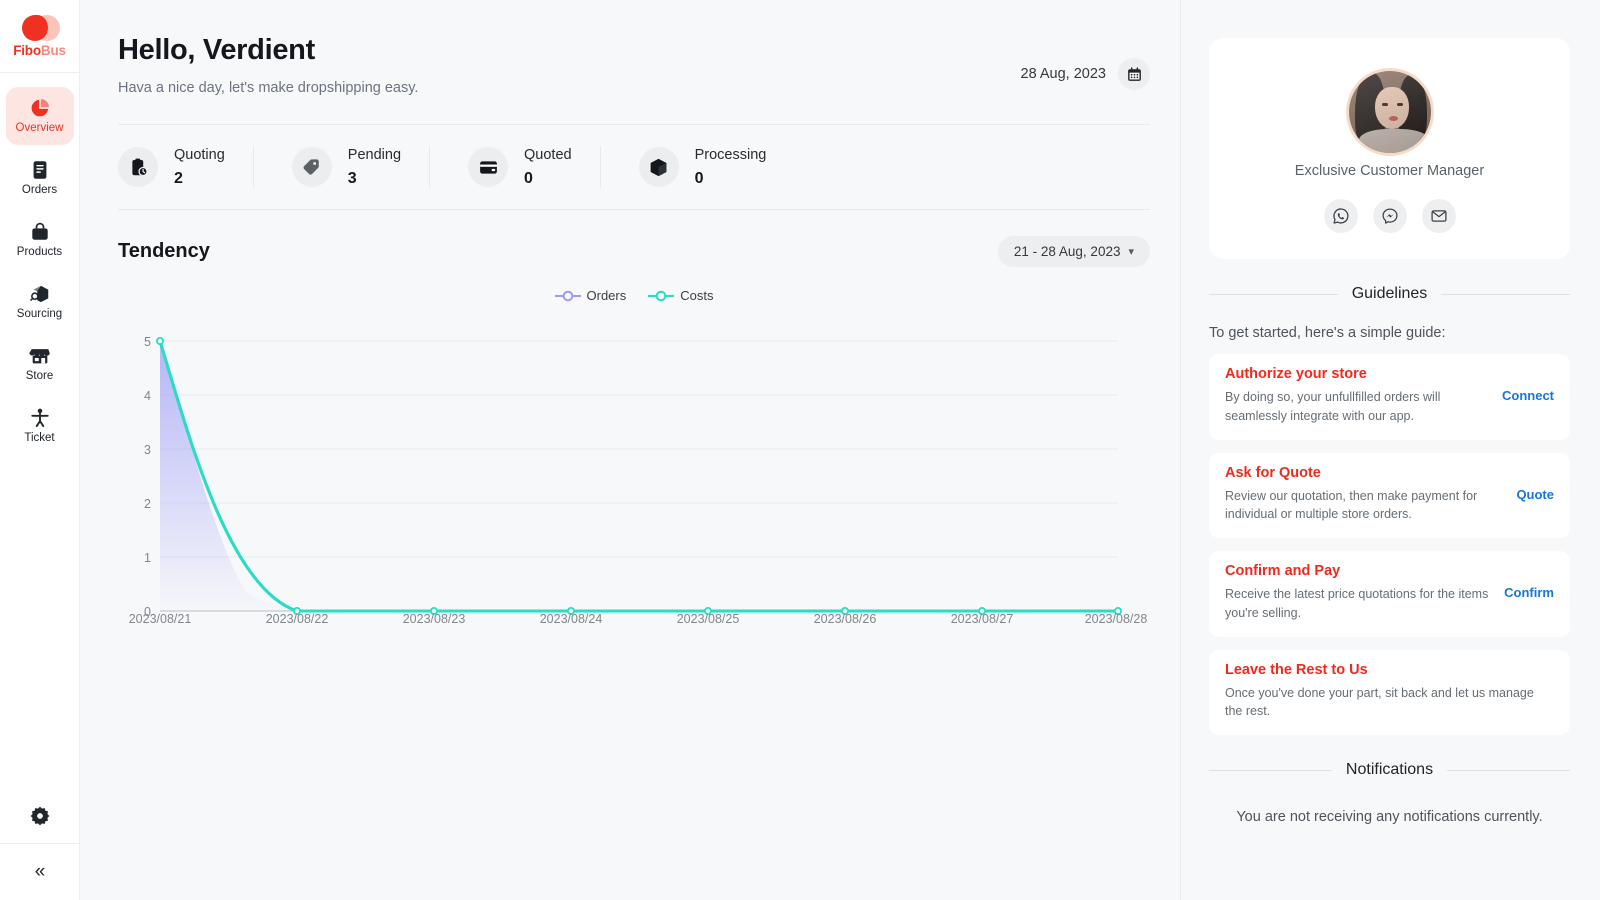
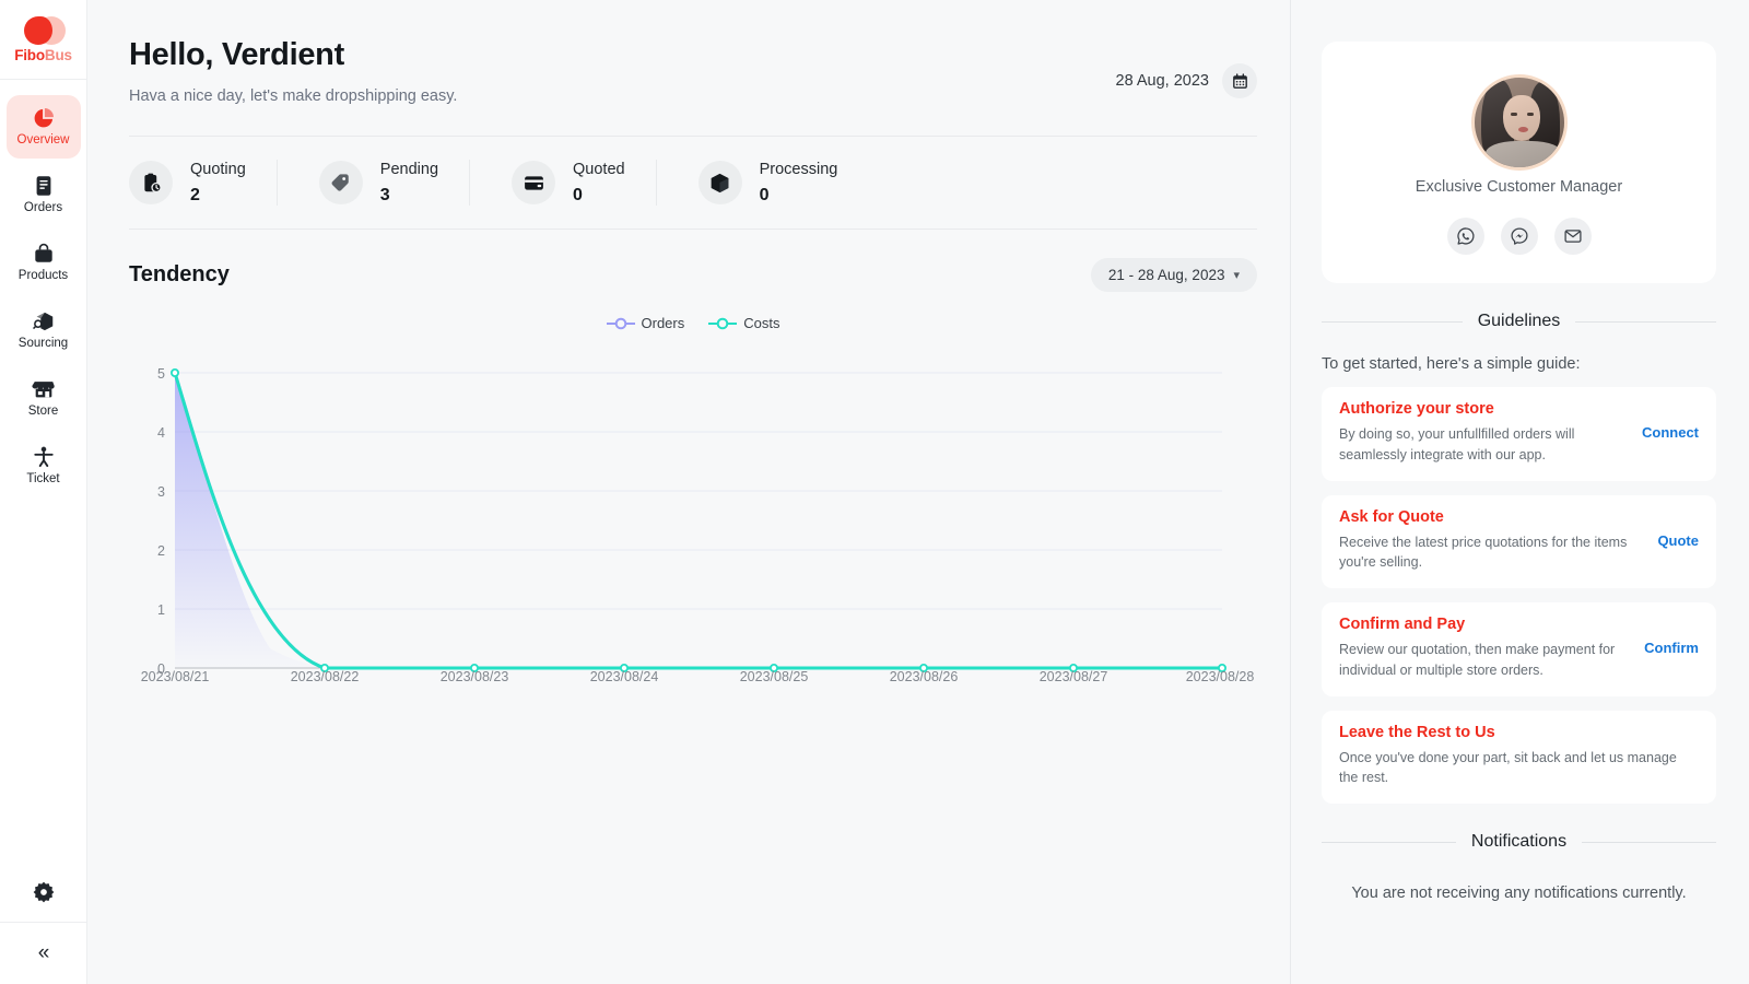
  FiboBus
  Overview
  Orders
  Products
  Sourcing
  Store
  Ticket
  «
  Hello, Verdient
  Hava a nice day, let's make dropshipping easy.
  28 Aug, 2023
  Quoting
  2
  Pending
  3
  Quoted
  0
  Processing
  0
  Tendency
  21 - 28 Aug, 2023
  ▾
  Orders
  Costs
  5
  4
  3
  2
  1
  0
  2023/08/21
  2023/08/22
  2023/08/23
  2023/08/24
  2023/08/25
  2023/08/26
  2023/08/27
  2023/08/28
  Exclusive Customer Manager
  Guidelines
  To get started, here's a simple guide:
  Authorize your store
  By doing so, your unfullfilled orders will seamlessly integrate with our app.
  Connect
  Ask for Quote
- Review our quotation, then make payment for individual or multiple store orders.
+ Receive the latest price quotations for the items you're selling.
  Quote
  Confirm and Pay
- Receive the latest price quotations for the items you're selling.
+ Review our quotation, then make payment for individual or multiple store orders.
  Confirm
  Leave the Rest to Us
  Once you've done your part, sit back and let us manage the rest.
  Notifications
  You are not receiving any notifications currently.
